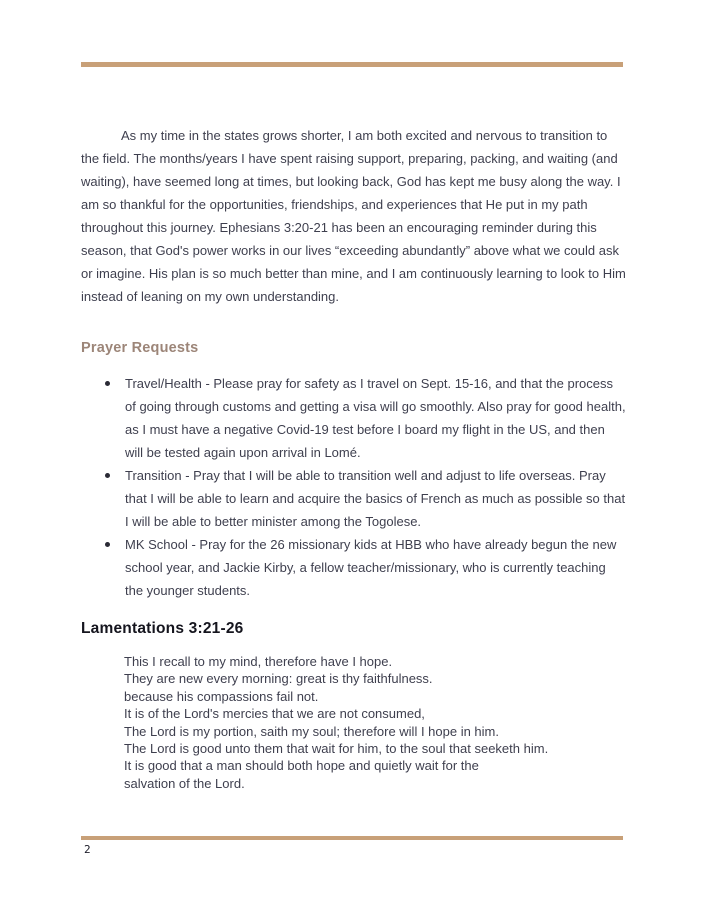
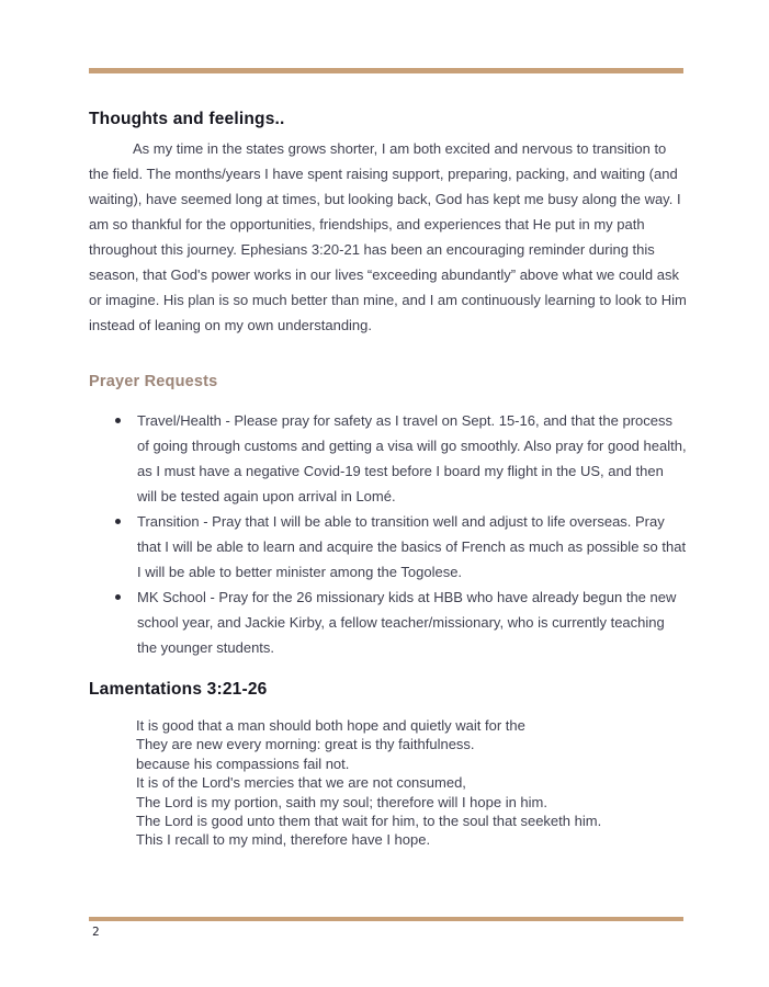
+ Thoughts and feelings..
  As my time in the states grows shorter, I am both excited and nervous to transition to the field. The months/years I have spent raising support, preparing, packing, and waiting (and waiting), have seemed long at times, but looking back, God has kept me busy along the way. I am so thankful for the opportunities, friendships, and experiences that He put in my path throughout this journey. Ephesians 3:20-21 has been an encouraging reminder during this season, that God's power works in our lives “exceeding abundantly” above what we could ask or imagine. His plan is so much better than mine, and I am continuously learning to look to Him instead of leaning on my own understanding.
  Prayer Requests
  Travel/Health - Please pray for safety as I travel on Sept. 15-16, and that the process of going through customs and getting a visa will go smoothly. Also pray for good health, as I must have a negative Covid-19 test before I board my flight in the US, and then will be tested again upon arrival in Lomé.
  Transition - Pray that I will be able to transition well and adjust to life overseas. Pray that I will be able to learn and acquire the basics of French as much as possible so that I will be able to better minister among the Togolese.
  MK School - Pray for the 26 missionary kids at HBB who have already begun the new school year, and Jackie Kirby, a fellow teacher/missionary, who is currently teaching the younger students.
  Lamentations 3:21-26
- This I recall to my mind, therefore have I hope.
+ It is good that a man should both hope and quietly wait for the
  They are new every morning: great is thy faithfulness.
  because his compassions fail not.
  It is of the Lord's mercies that we are not consumed,
  The Lord is my portion, saith my soul; therefore will I hope in him.
  The Lord is good unto them that wait for him, to the soul that seeketh him.
- It is good that a man should both hope and quietly wait for the
+ This I recall to my mind, therefore have I hope.
- salvation of the Lord.
  2
